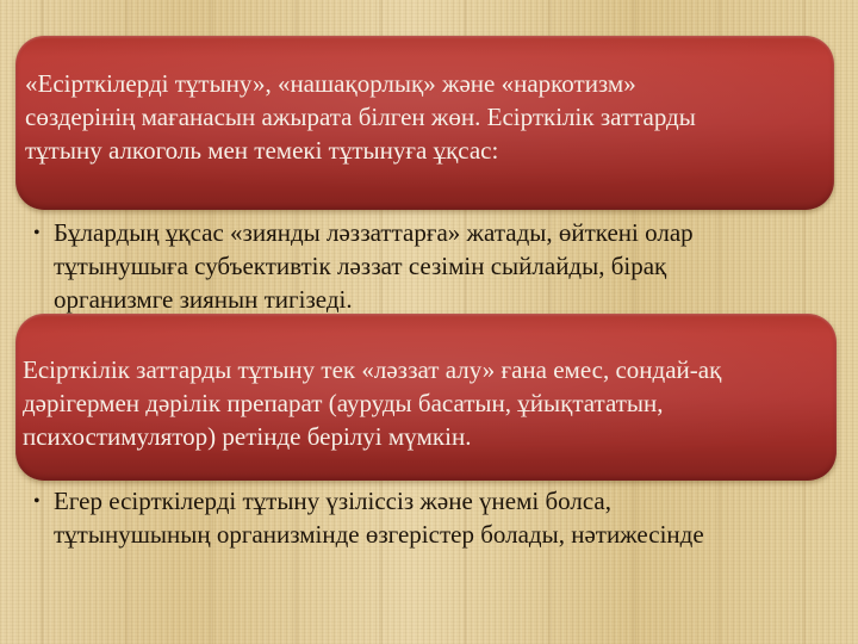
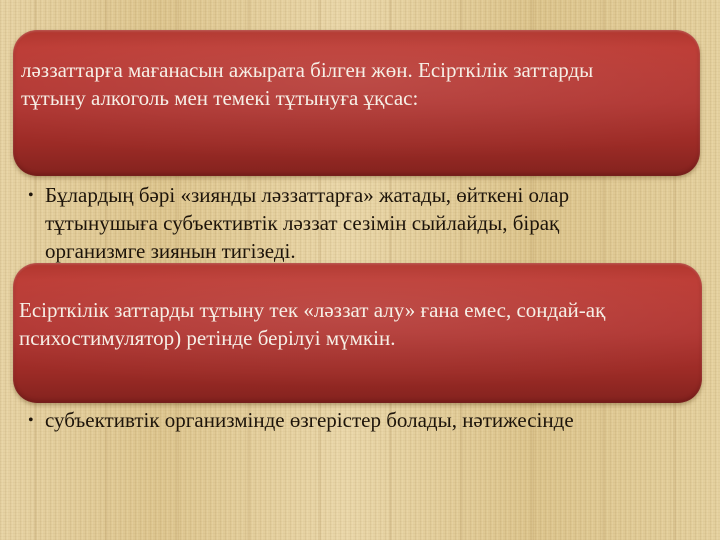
- «Есірткілерді тұтыну», «нашақорлық» және «наркотизм»
- сөздерінің мағанасын ажырата білген жөн. Есірткілік заттарды
+ ләззаттарға мағанасын ажырата білген жөн. Есірткілік заттарды
  тұтыну алкоголь мен темекі тұтынуға ұқсас:
  •
- Бұлардың ұқсас «зиянды ләззаттарға» жатады, өйткені олар
+ Бұлардың бәрі «зиянды ләззаттарға» жатады, өйткені олар
  тұтынушыға субъективтік ләззат сезімін сыйлайды, бірақ
  организмге зиянын тигізеді.
  Есірткілік заттарды тұтыну тек «ләззат алу» ғана емес, сондай-ақ
- дәрігермен дәрілік препарат (ауруды басатын, ұйықтататын,
  психостимулятор) ретінде берілуі мүмкін.
  •
- Егер есірткілерді тұтыну үзіліссіз және үнемі болса,
- тұтынушының организмінде өзгерістер болады, нәтижесінде
+ субъективтік организмінде өзгерістер болады, нәтижесінде
